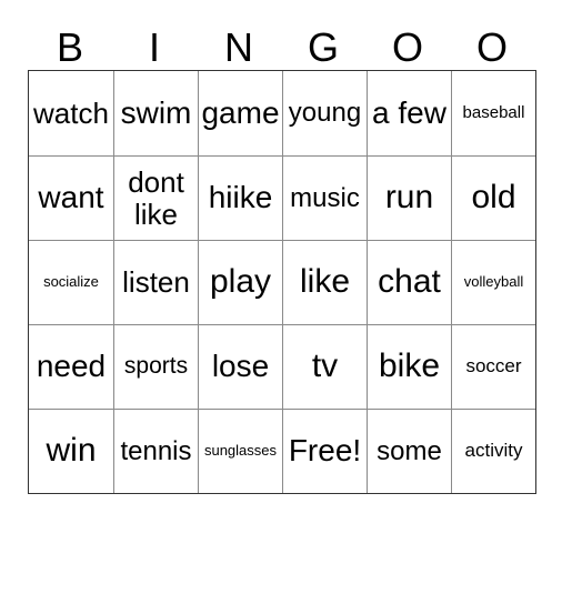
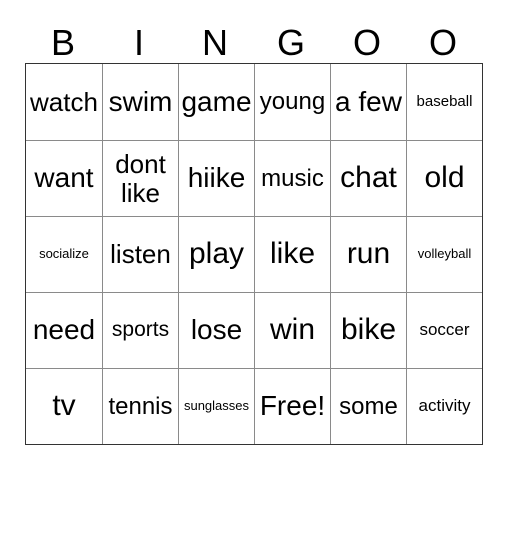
  B
  I
  N
  G
  O
  O
  watch
  swim
  game
  young
  a few
  baseball
  want
  dont like
  hiike
  music
- run
+ chat
  old
  socialize
  listen
  play
  like
- chat
+ run
  volleyball
  need
  sports
  lose
- tv
+ win
  bike
  soccer
- win
+ tv
  tennis
  sunglasses
  Free!
  some
  activity
